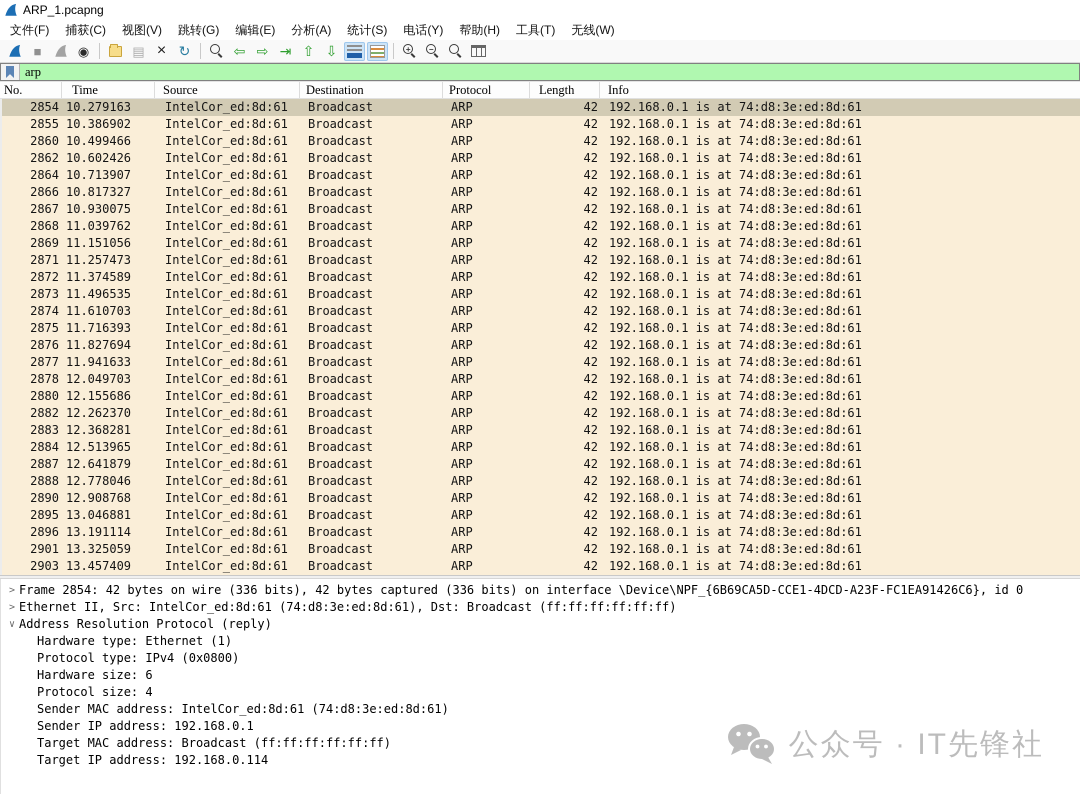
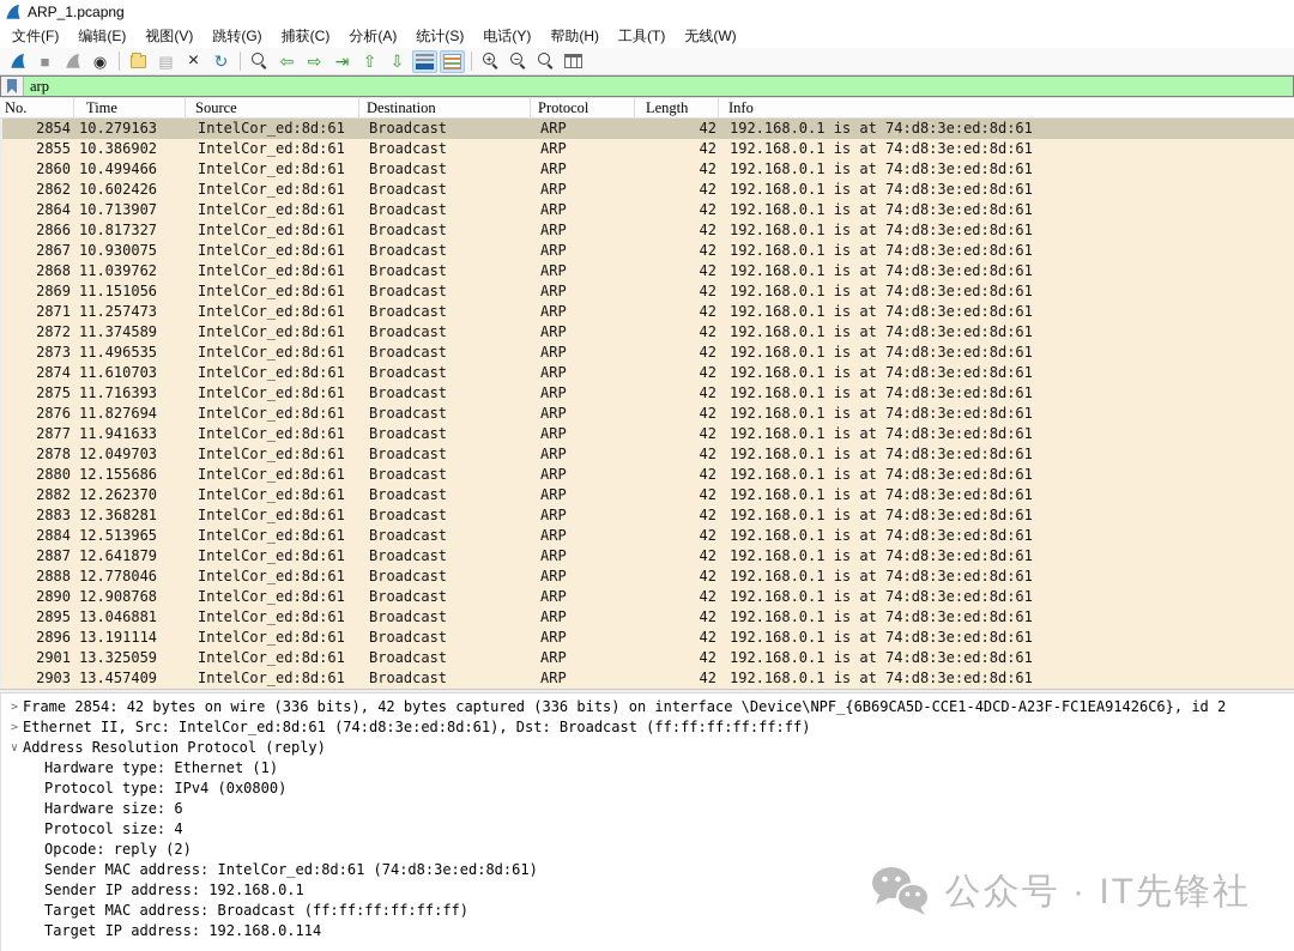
  ARP_1.pcapng
  文件(F)
- 捕获(C)
+ 编辑(E)
  视图(V)
  跳转(G)
- 编辑(E)
+ 捕获(C)
  分析(A)
  统计(S)
  电话(Y)
  帮助(H)
  工具(T)
  无线(W)
  ■
  ◉
  ▤
  ×
  ↻
  ⇦
  ⇨
  ⇥
  ⇧
  ⇩
  +
  −
  arp
  No.
  Time
  Source
  Destination
  Protocol
  Length
  Info
  2854
  10.279163
  IntelCor_ed:8d:61
  Broadcast
  ARP
  42
  192.168.0.1 is at 74:d8:3e:ed:8d:61
  2855
  10.386902
  IntelCor_ed:8d:61
  Broadcast
  ARP
  42
  192.168.0.1 is at 74:d8:3e:ed:8d:61
  2860
  10.499466
  IntelCor_ed:8d:61
  Broadcast
  ARP
  42
  192.168.0.1 is at 74:d8:3e:ed:8d:61
  2862
  10.602426
  IntelCor_ed:8d:61
  Broadcast
  ARP
  42
  192.168.0.1 is at 74:d8:3e:ed:8d:61
  2864
  10.713907
  IntelCor_ed:8d:61
  Broadcast
  ARP
  42
  192.168.0.1 is at 74:d8:3e:ed:8d:61
  2866
  10.817327
  IntelCor_ed:8d:61
  Broadcast
  ARP
  42
  192.168.0.1 is at 74:d8:3e:ed:8d:61
  2867
  10.930075
  IntelCor_ed:8d:61
  Broadcast
  ARP
  42
  192.168.0.1 is at 74:d8:3e:ed:8d:61
  2868
  11.039762
  IntelCor_ed:8d:61
  Broadcast
  ARP
  42
  192.168.0.1 is at 74:d8:3e:ed:8d:61
  2869
  11.151056
  IntelCor_ed:8d:61
  Broadcast
  ARP
  42
  192.168.0.1 is at 74:d8:3e:ed:8d:61
  2871
  11.257473
  IntelCor_ed:8d:61
  Broadcast
  ARP
  42
  192.168.0.1 is at 74:d8:3e:ed:8d:61
  2872
  11.374589
  IntelCor_ed:8d:61
  Broadcast
  ARP
  42
  192.168.0.1 is at 74:d8:3e:ed:8d:61
  2873
  11.496535
  IntelCor_ed:8d:61
  Broadcast
  ARP
  42
  192.168.0.1 is at 74:d8:3e:ed:8d:61
  2874
  11.610703
  IntelCor_ed:8d:61
  Broadcast
  ARP
  42
  192.168.0.1 is at 74:d8:3e:ed:8d:61
  2875
  11.716393
  IntelCor_ed:8d:61
  Broadcast
  ARP
  42
  192.168.0.1 is at 74:d8:3e:ed:8d:61
  2876
  11.827694
  IntelCor_ed:8d:61
  Broadcast
  ARP
  42
  192.168.0.1 is at 74:d8:3e:ed:8d:61
  2877
  11.941633
  IntelCor_ed:8d:61
  Broadcast
  ARP
  42
  192.168.0.1 is at 74:d8:3e:ed:8d:61
  2878
  12.049703
  IntelCor_ed:8d:61
  Broadcast
  ARP
  42
  192.168.0.1 is at 74:d8:3e:ed:8d:61
  2880
  12.155686
  IntelCor_ed:8d:61
  Broadcast
  ARP
  42
  192.168.0.1 is at 74:d8:3e:ed:8d:61
  2882
  12.262370
  IntelCor_ed:8d:61
  Broadcast
  ARP
  42
  192.168.0.1 is at 74:d8:3e:ed:8d:61
  2883
  12.368281
  IntelCor_ed:8d:61
  Broadcast
  ARP
  42
  192.168.0.1 is at 74:d8:3e:ed:8d:61
  2884
  12.513965
  IntelCor_ed:8d:61
  Broadcast
  ARP
  42
  192.168.0.1 is at 74:d8:3e:ed:8d:61
  2887
  12.641879
  IntelCor_ed:8d:61
  Broadcast
  ARP
  42
  192.168.0.1 is at 74:d8:3e:ed:8d:61
  2888
  12.778046
  IntelCor_ed:8d:61
  Broadcast
  ARP
  42
  192.168.0.1 is at 74:d8:3e:ed:8d:61
  2890
  12.908768
  IntelCor_ed:8d:61
  Broadcast
  ARP
  42
  192.168.0.1 is at 74:d8:3e:ed:8d:61
  2895
  13.046881
  IntelCor_ed:8d:61
  Broadcast
  ARP
  42
  192.168.0.1 is at 74:d8:3e:ed:8d:61
  2896
  13.191114
  IntelCor_ed:8d:61
  Broadcast
  ARP
  42
  192.168.0.1 is at 74:d8:3e:ed:8d:61
  2901
  13.325059
  IntelCor_ed:8d:61
  Broadcast
  ARP
  42
  192.168.0.1 is at 74:d8:3e:ed:8d:61
  2903
  13.457409
  IntelCor_ed:8d:61
  Broadcast
  ARP
  42
  192.168.0.1 is at 74:d8:3e:ed:8d:61
  >
- Frame 2854: 42 bytes on wire (336 bits), 42 bytes captured (336 bits) on interface \Device\NPF_{6B69CA5D-CCE1-4DCD-A23F-FC1EA91426C6}, id 0
+ Frame 2854: 42 bytes on wire (336 bits), 42 bytes captured (336 bits) on interface \Device\NPF_{6B69CA5D-CCE1-4DCD-A23F-FC1EA91426C6}, id 2
  >
  Ethernet II, Src: IntelCor_ed:8d:61 (74:d8:3e:ed:8d:61), Dst: Broadcast (ff:ff:ff:ff:ff:ff)
  ∨
  Address Resolution Protocol (reply)
  Hardware type: Ethernet (1)
  Protocol type: IPv4 (0x0800)
  Hardware size: 6
  Protocol size: 4
+ Opcode: reply (2)
  Sender MAC address: IntelCor_ed:8d:61 (74:d8:3e:ed:8d:61)
  Sender IP address: 192.168.0.1
  Target MAC address: Broadcast (ff:ff:ff:ff:ff:ff)
  Target IP address: 192.168.0.114
  公众号 · IT先锋社
